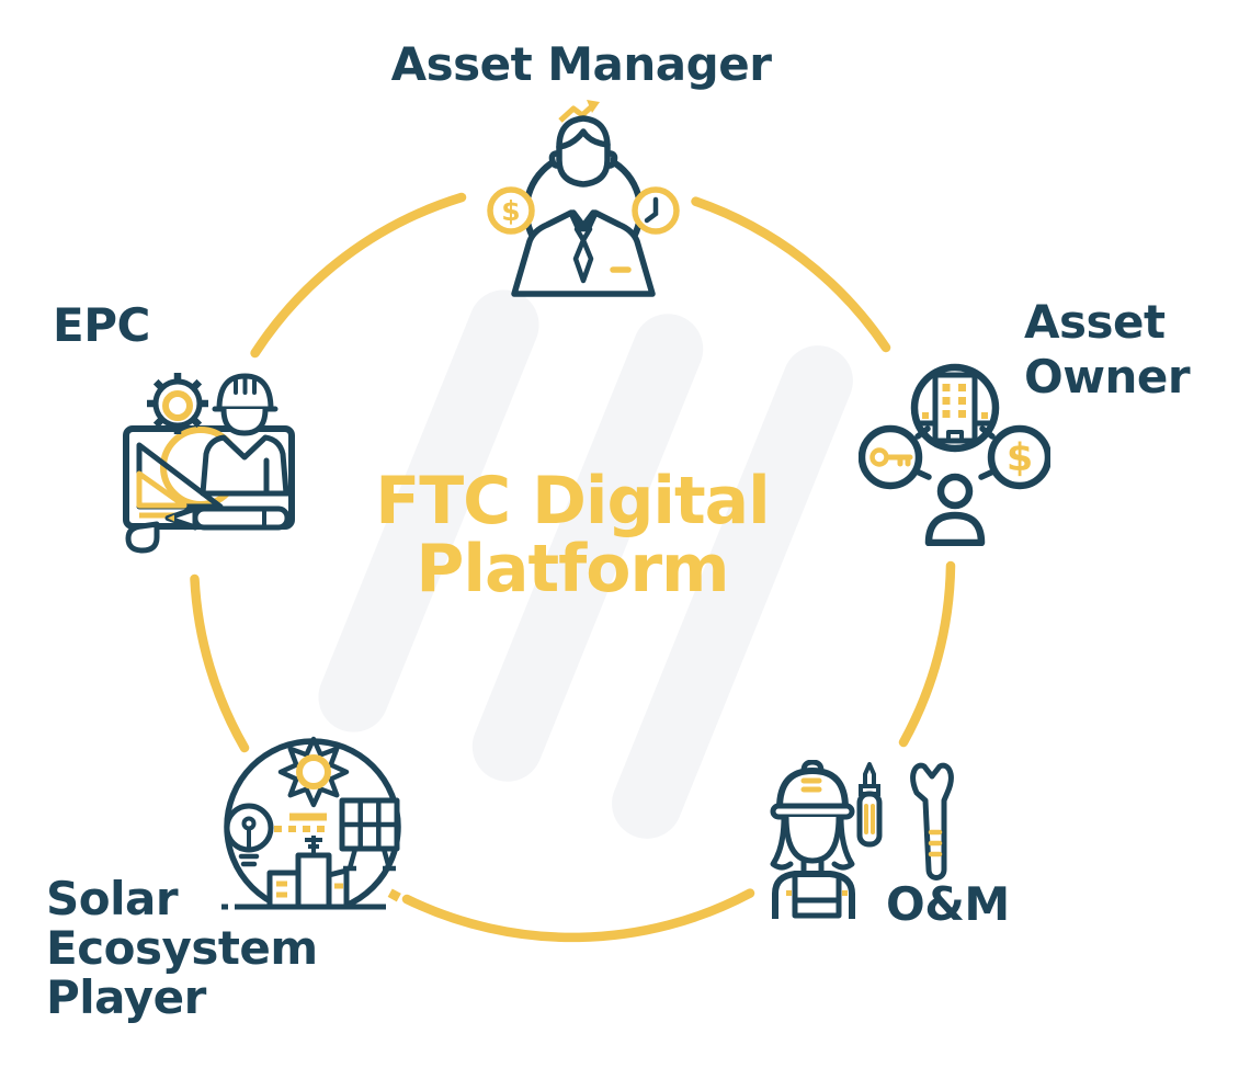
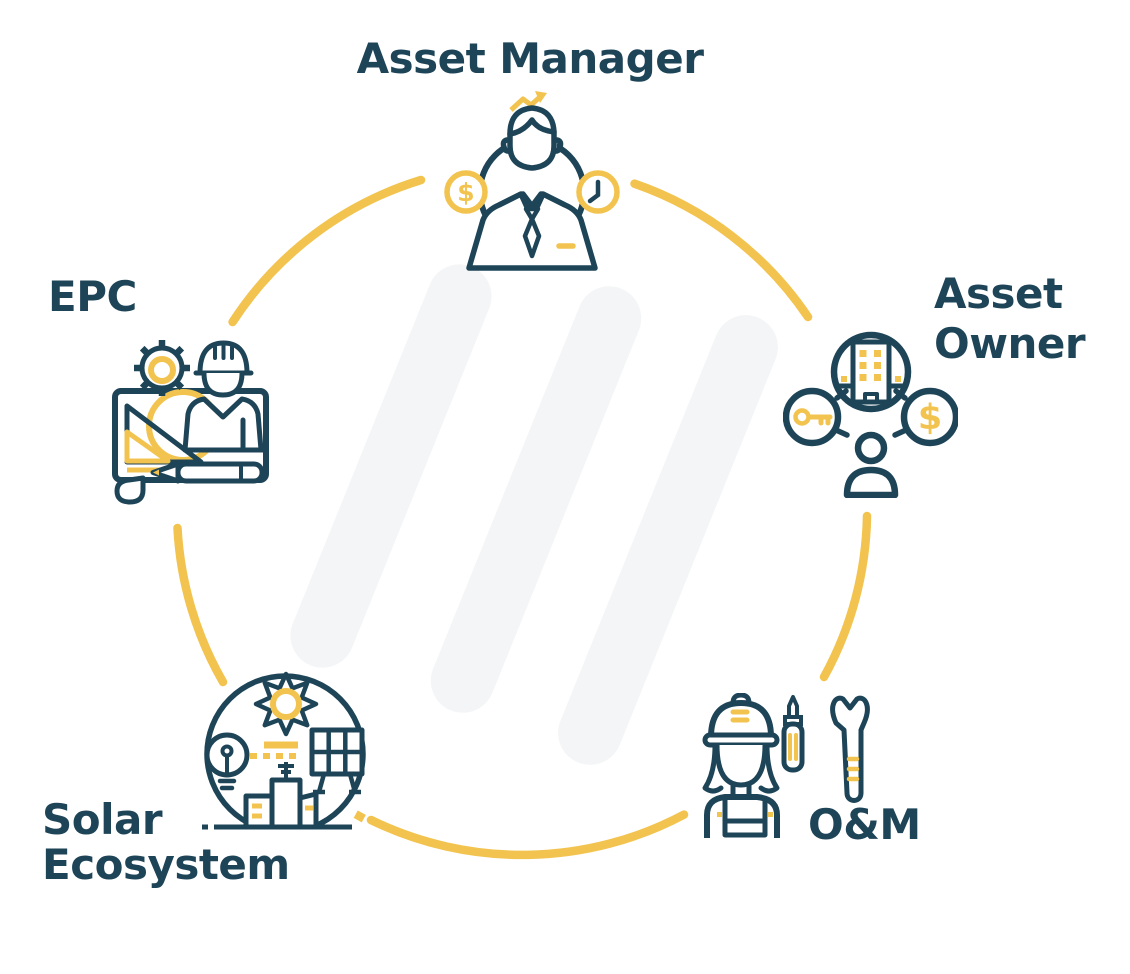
  $
  $
  Asset Manager
  EPC
  Asset
  Owner
  O&M
  Solar
  Ecosystem
- Player
- FTC Digital
- Platform
